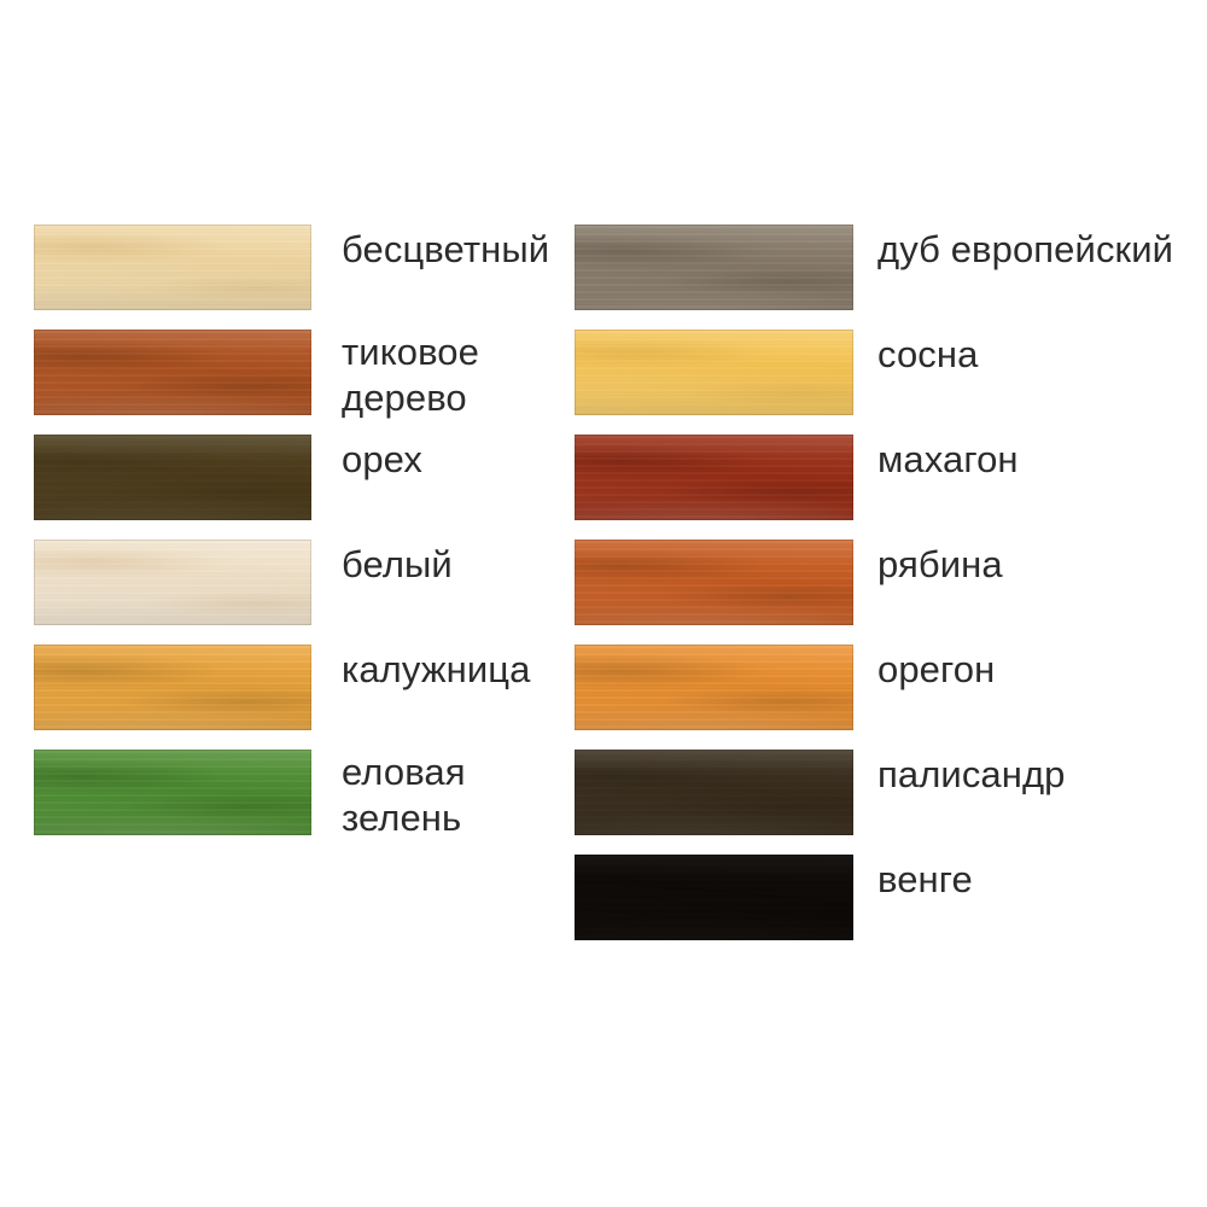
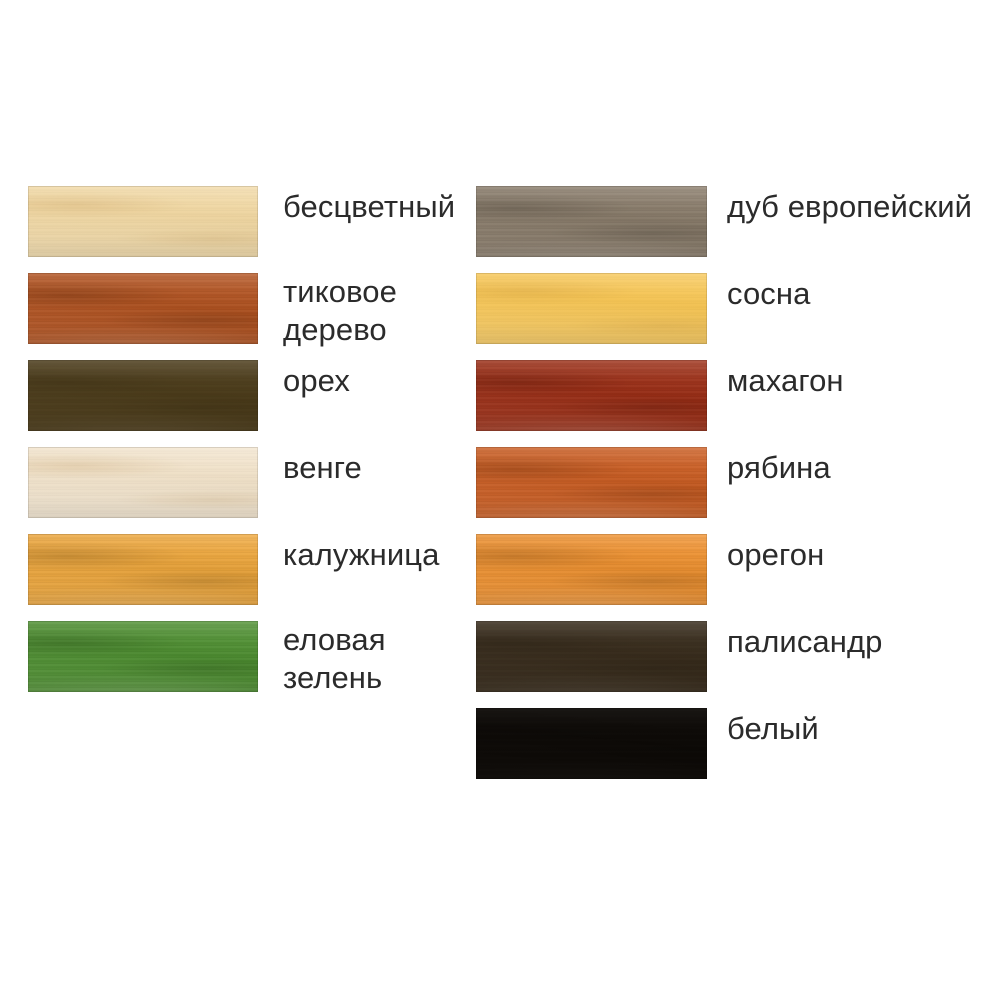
  бесцветный
  тиковое
  дерево
  орех
- белый
+ венге
  калужница
  еловая
  зелень
  дуб европейский
  сосна
  махагон
  рябина
  орегон
  палисандр
- венге
+ белый
